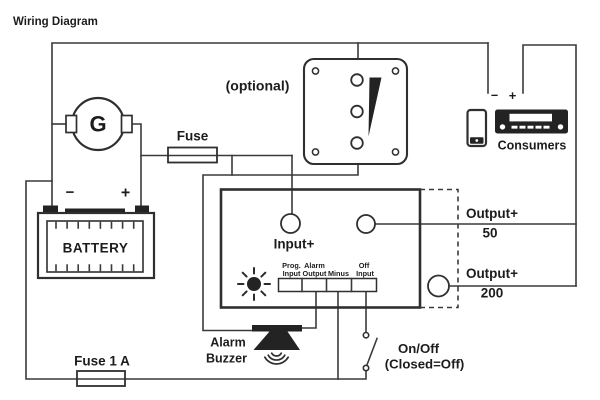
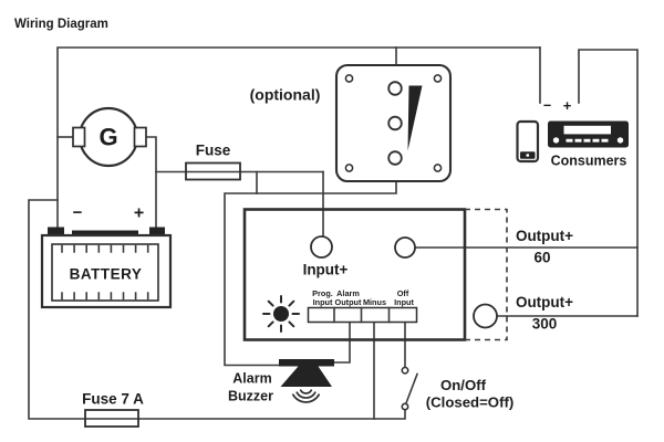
  Input+
  Prog.
  Input
  Alarm
  Output
  Minus
  Off
  Input
  Output+
- 50
+ 60
  Output+
- 200
+ 300
  G
  Fuse
  −
  +
  BATTERY
  (optional)
  −
  +
  Consumers
  Alarm
  Buzzer
- Fuse 1 A
+ Fuse 7 A
  On/Off
  (Closed=Off)
  Wiring Diagram
